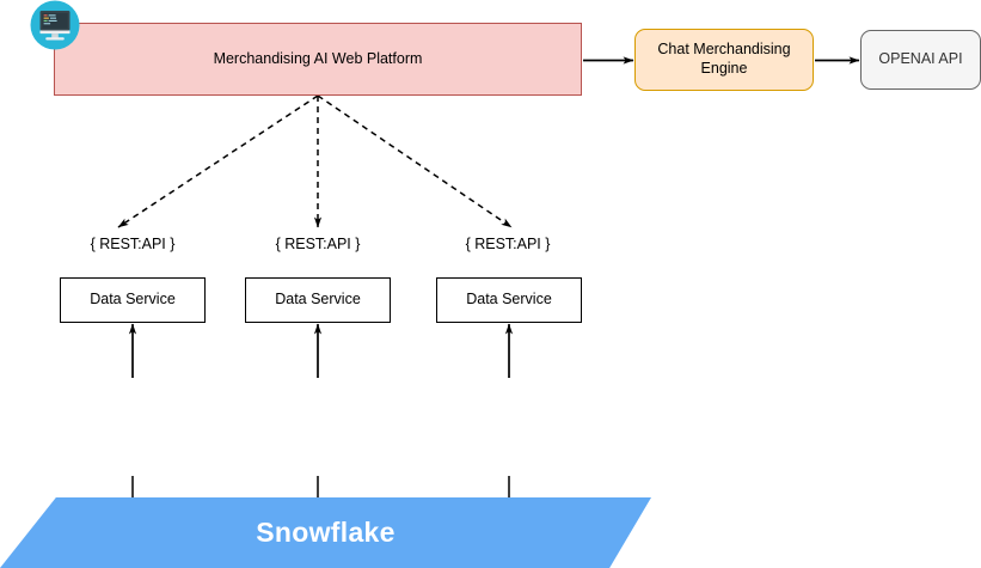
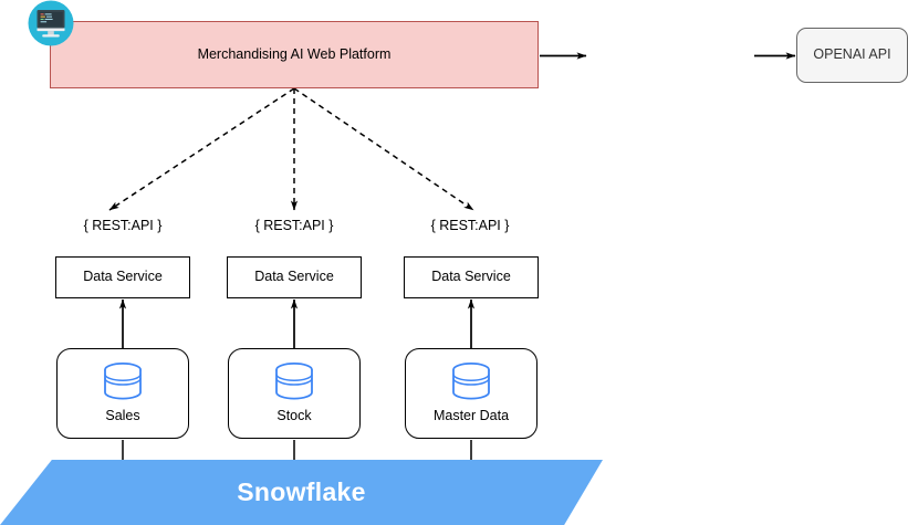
  Merchandising AI Web Platform
- Chat Merchandising Engine
  OPENAI API
  { REST:API }
  { REST:API }
  { REST:API }
  Data Service
  Data Service
  Data Service
+ Sales
+ Stock
+ Master Data
  Snowflake
